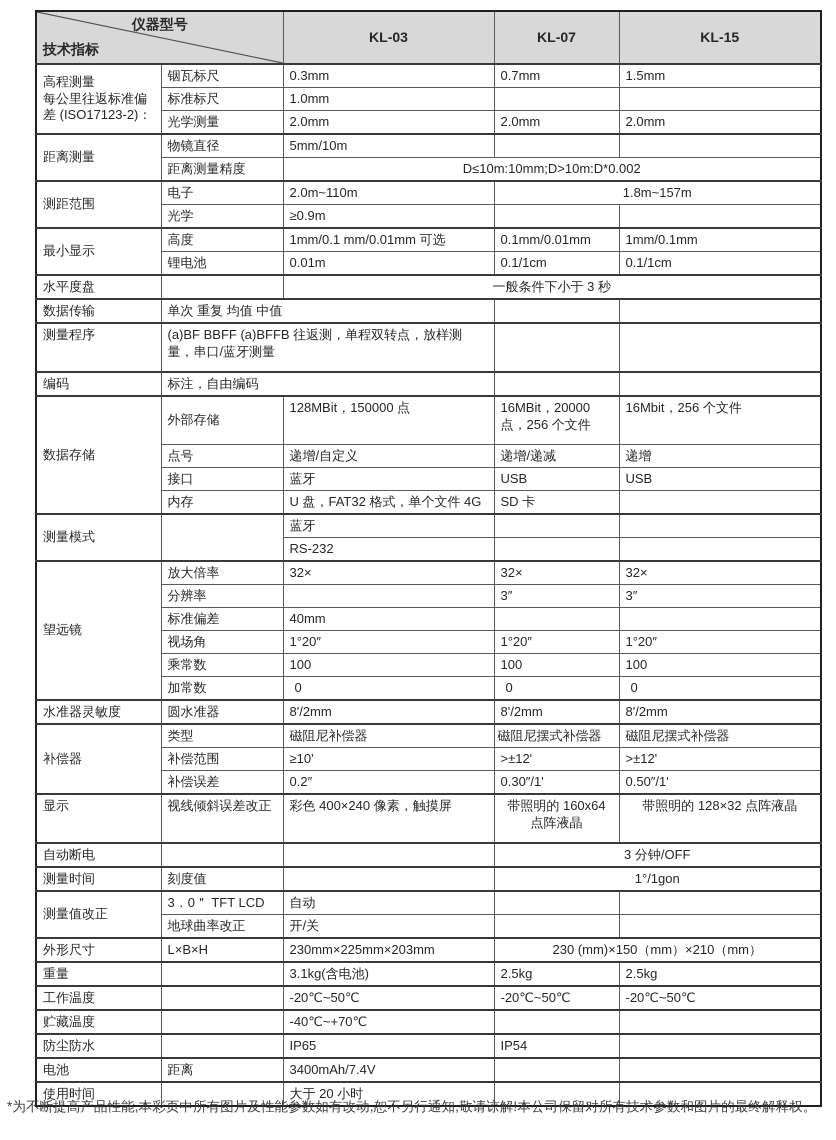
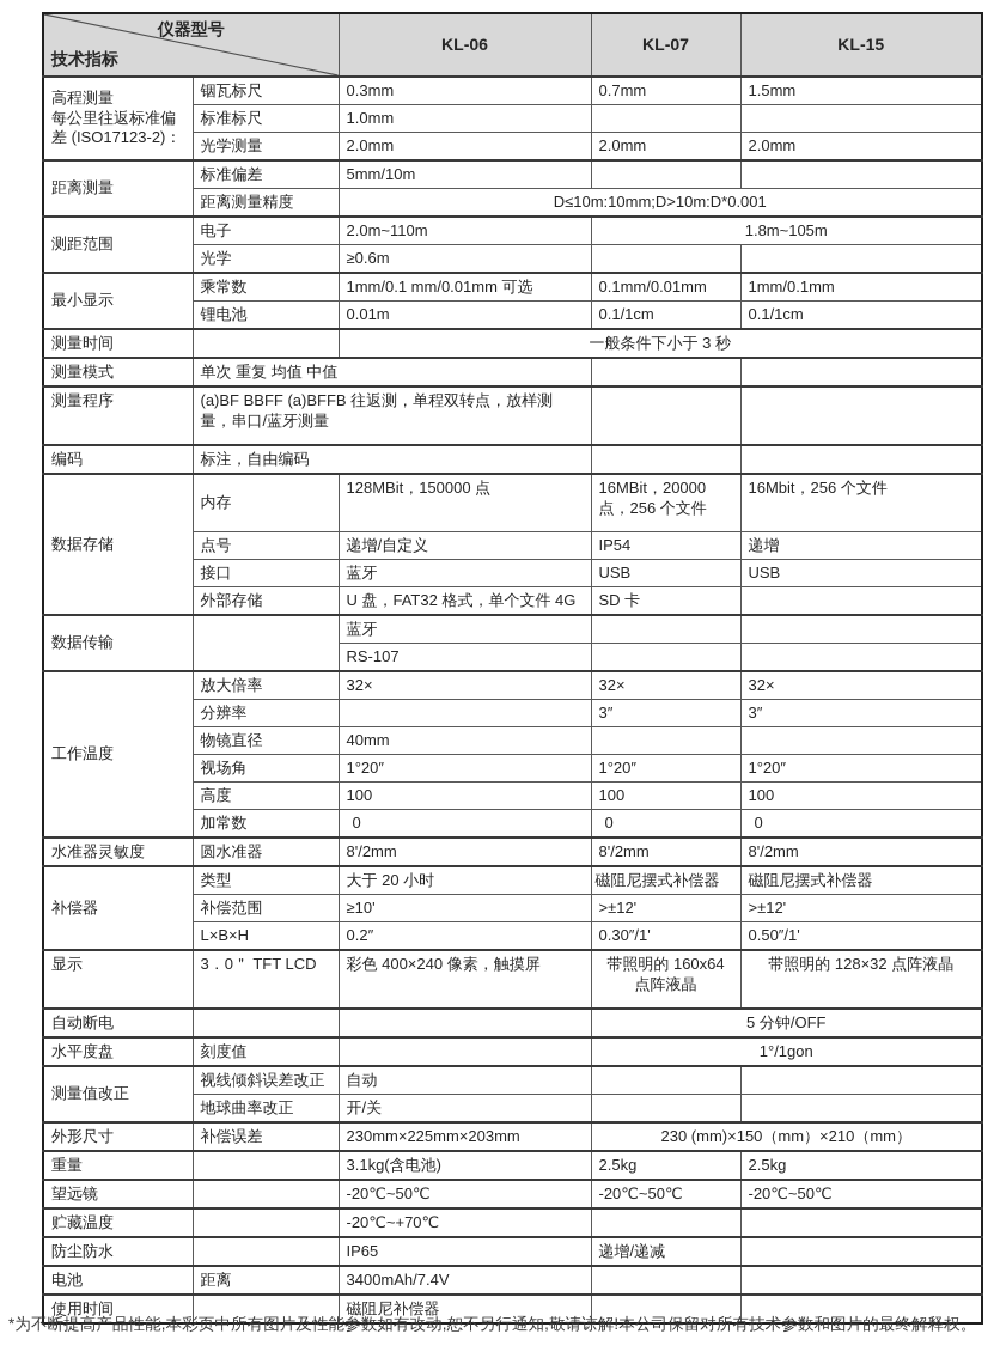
- 仪器型号 技术指标	KL-03	KL-07	KL-15
+ 仪器型号 技术指标	KL-06	KL-07	KL-15
  高程测量 每公里往返标准偏 差 (ISO17123-2)：	铟瓦标尺	0.3mm	0.7mm	1.5mm
  标准标尺	1.0mm
  光学测量	2.0mm	2.0mm	2.0mm
- 距离测量	物镜直径	5mm/10m
+ 距离测量	标准偏差	5mm/10m
- 距离测量精度	D≤10m:10mm;D>10m:D*0.002
+ 距离测量精度	D≤10m:10mm;D>10m:D*0.001
- 测距范围	电子	2.0m~110m	1.8m~157m
+ 测距范围	电子	2.0m~110m	1.8m~105m
- 光学	≥0.9m
+ 光学	≥0.6m
- 最小显示	高度	1mm/0.1 mm/0.01mm 可选	0.1mm/0.01mm	1mm/0.1mm
+ 最小显示	乘常数	1mm/0.1 mm/0.01mm 可选	0.1mm/0.01mm	1mm/0.1mm
  锂电池	0.01m	0.1/1cm	0.1/1cm
- 水平度盘		一般条件下小于 3 秒
+ 测量时间		一般条件下小于 3 秒
- 数据传输	单次 重复 均值 中值
+ 测量模式	单次 重复 均值 中值
  测量程序	(a)BF BBFF (a)BFFB 往返测，单程双转点，放样测量，串口/蓝牙测量
  编码	标注，自由编码
- 数据存储	外部存储	128MBit，150000 点	16MBit，20000 点，256 个文件	16Mbit，256 个文件
+ 数据存储	内存	128MBit，150000 点	16MBit，20000 点，256 个文件	16Mbit，256 个文件
- 点号	递增/自定义	递增/递减	递增
+ 点号	递增/自定义	IP54	递增
  接口	蓝牙	USB	USB
- 内存	U 盘，FAT32 格式，单个文件 4G	SD 卡
+ 外部存储	U 盘，FAT32 格式，单个文件 4G	SD 卡
- 测量模式		蓝牙
+ 数据传输		蓝牙
- RS-232
+ RS-107
- 望远镜	放大倍率	32×	32×	32×
+ 工作温度	放大倍率	32×	32×	32×
  分辨率		3″	3″
- 标准偏差	40mm
+ 物镜直径	40mm
  视场角	1°20″	1°20″	1°20″
- 乘常数	100	100	100
+ 高度	100	100	100
  加常数	0	0	0
  水准器灵敏度	圆水准器	8'/2mm	8'/2mm	8'/2mm
- 补偿器	类型	磁阻尼补偿器	磁阻尼摆式补偿器	磁阻尼摆式补偿器
+ 补偿器	类型	大于 20 小时	磁阻尼摆式补偿器	磁阻尼摆式补偿器
  补偿范围	≥10'	>±12'	>±12'
- 补偿误差	0.2″	0.30″/1'	0.50″/1'
+ L×B×H	0.2″	0.30″/1'	0.50″/1'
- 显示	视线倾斜误差改正	彩色 400×240 像素，触摸屏	带照明的 160x64 点阵液晶	带照明的 128×32 点阵液晶
+ 显示	3．0＂ TFT LCD	彩色 400×240 像素，触摸屏	带照明的 160x64 点阵液晶	带照明的 128×32 点阵液晶
- 自动断电			3 分钟/OFF
+ 自动断电			5 分钟/OFF
- 测量时间	刻度值		1°/1gon
+ 水平度盘	刻度值		1°/1gon
- 测量值改正	3．0＂ TFT LCD	自动
+ 测量值改正	视线倾斜误差改正	自动
  地球曲率改正	开/关
- 外形尺寸	L×B×H	230mm×225mm×203mm	230 (mm)×150（mm）×210（mm）
+ 外形尺寸	补偿误差	230mm×225mm×203mm	230 (mm)×150（mm）×210（mm）
  重量		3.1kg(含电池)	2.5kg	2.5kg
- 工作温度		-20℃~50℃	-20℃~50℃	-20℃~50℃
+ 望远镜		-20℃~50℃	-20℃~50℃	-20℃~50℃
- 贮藏温度		-40℃~+70℃
+ 贮藏温度		-20℃~+70℃
- 防尘防水		IP65	IP54
+ 防尘防水		IP65	递增/递减
  电池	距离	3400mAh/7.4V
- 使用时间		大于 20 小时
+ 使用时间		磁阻尼补偿器
  *为不断提高产品性能,本彩页中所有图片及性能参数如有改动,恕不另行通知,敬请谅解!本公司保留对所有技术参数和图片的最终解释权。
